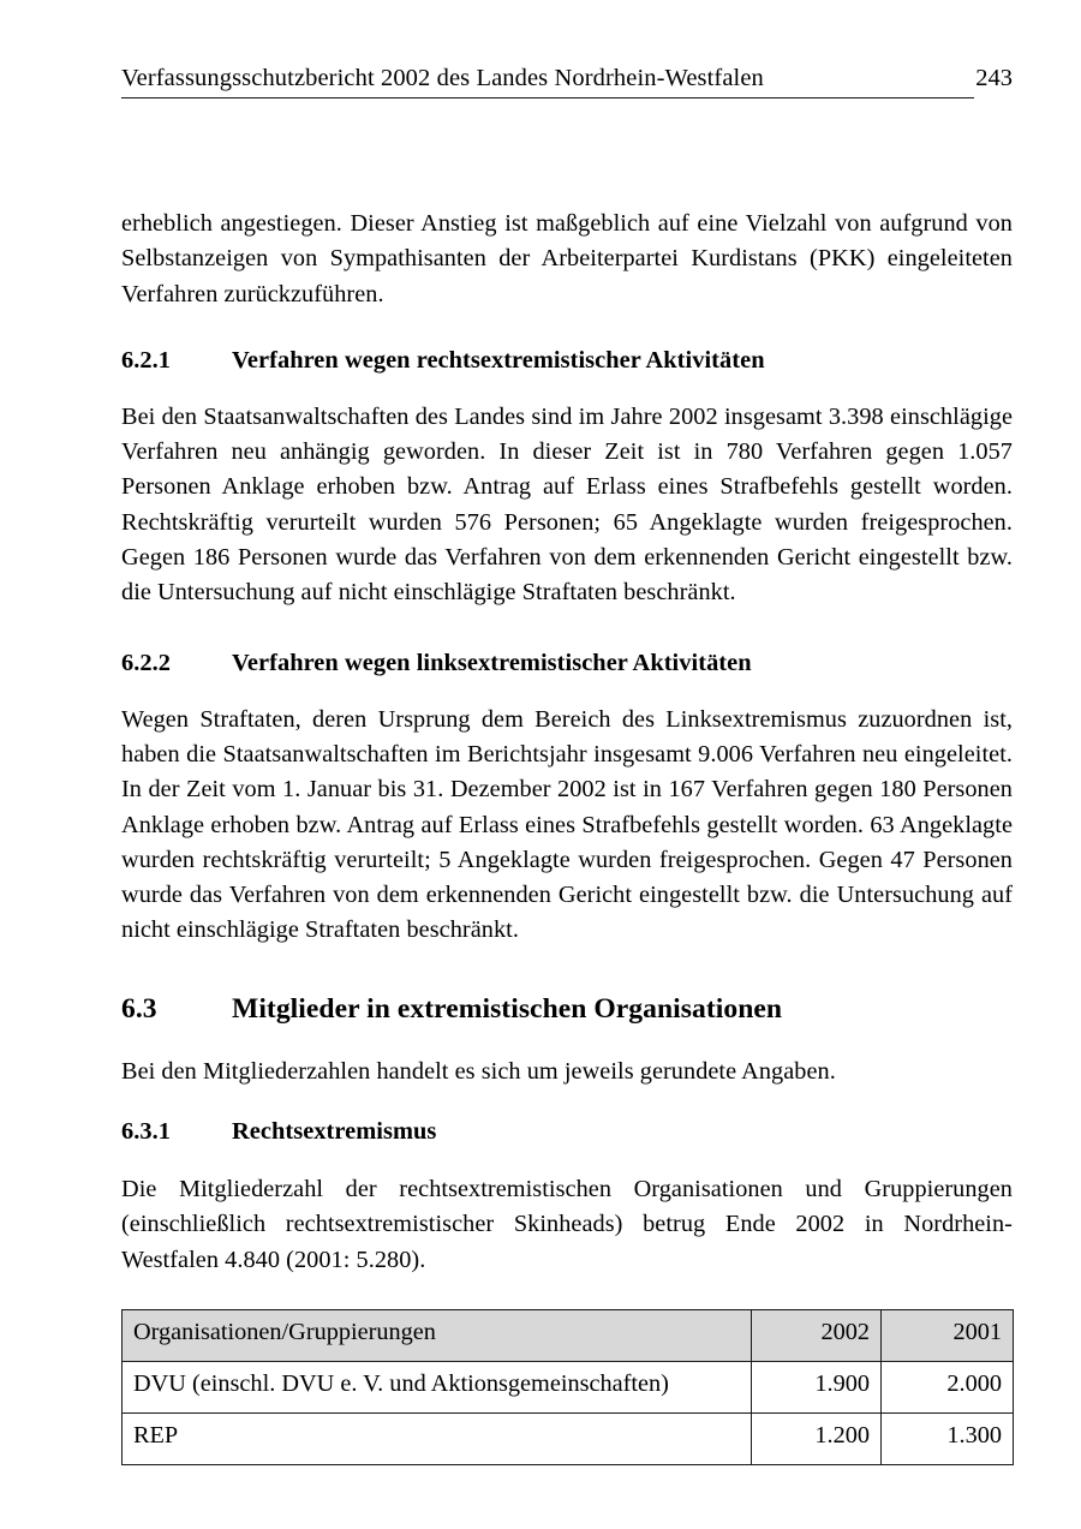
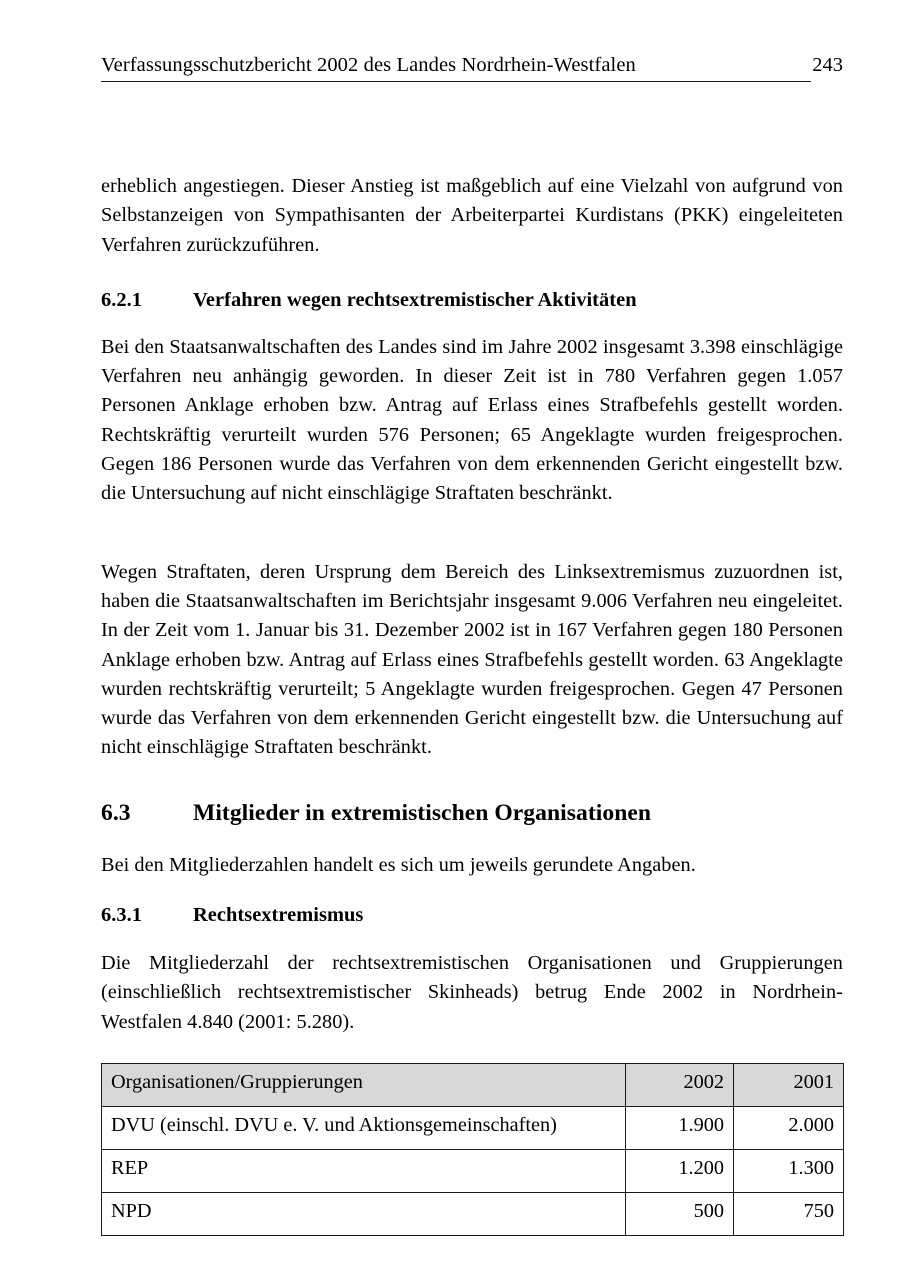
  Verfassungsschutzbericht 2002 des Landes Nordrhein-Westfalen
  243
  erheblich angestiegen. Dieser Anstieg ist maßgeblich auf eine Vielzahl von aufgrund von Selbstanzeigen von Sympathisanten der Arbeiterpartei Kurdistans (PKK) eingeleiteten Verfahren zurückzuführen.
  6.2.1
  Verfahren wegen rechtsextremistischer Aktivitäten
  Bei den Staatsanwaltschaften des Landes sind im Jahre 2002 insgesamt 3.398 einschlägige Verfahren neu anhängig geworden. In dieser Zeit ist in 780 Verfahren gegen 1.057 Personen Anklage erhoben bzw. Antrag auf Erlass eines Strafbefehls gestellt worden. Rechtskräftig verurteilt wurden 576 Personen; 65 Angeklagte wurden freigesprochen. Gegen 186 Personen wurde das Verfahren von dem erkennenden Gericht eingestellt bzw. die Untersuchung auf nicht einschlägige Straftaten beschränkt.
- 6.2.2
- Verfahren wegen linksextremistischer Aktivitäten
  Wegen Straftaten, deren Ursprung dem Bereich des Linksextremismus zuzuordnen ist, haben die Staatsanwaltschaften im Berichtsjahr insgesamt 9.006 Verfahren neu eingeleitet. In der Zeit vom 1. Januar bis 31. Dezember 2002 ist in 167 Verfahren gegen 180 Personen Anklage erhoben bzw. Antrag auf Erlass eines Strafbefehls gestellt worden. 63 Angeklagte wurden rechtskräftig verurteilt; 5 Angeklagte wurden freigesprochen. Gegen 47 Personen wurde das Verfahren von dem erkennenden Gericht eingestellt bzw. die Untersuchung auf nicht einschlägige Straftaten beschränkt.
  6.3
  Mitglieder in extremistischen Organisationen
  Bei den Mitgliederzahlen handelt es sich um jeweils gerundete Angaben.
  6.3.1
  Rechtsextremismus
  Die Mitgliederzahl der rechtsextremistischen Organisationen und Gruppierungen (einschließlich rechtsextremistischer Skinheads) betrug Ende 2002 in Nordrhein-Westfalen 4.840 (2001: 5.280).
  Organisationen/Gruppierungen	2002	2001
  DVU (einschl. DVU e. V. und Aktionsgemeinschaften)	1.900	2.000
  REP	1.200	1.300
+ NPD	500	750
